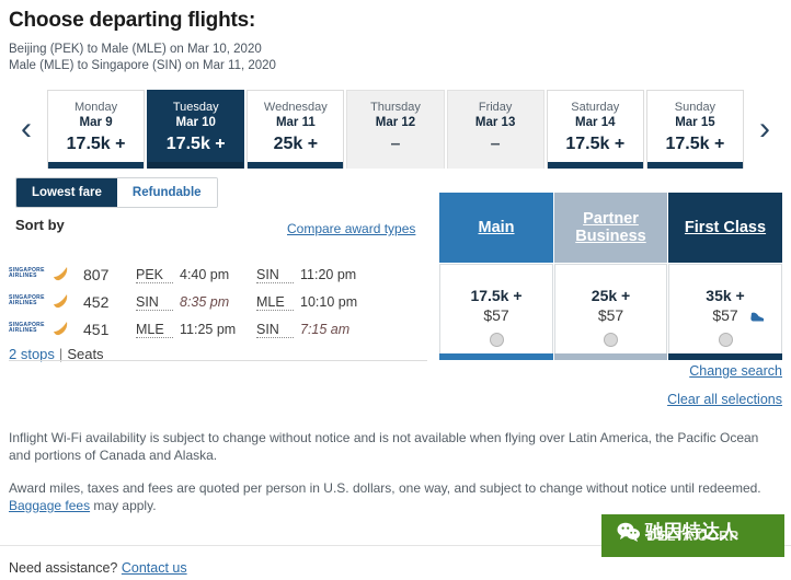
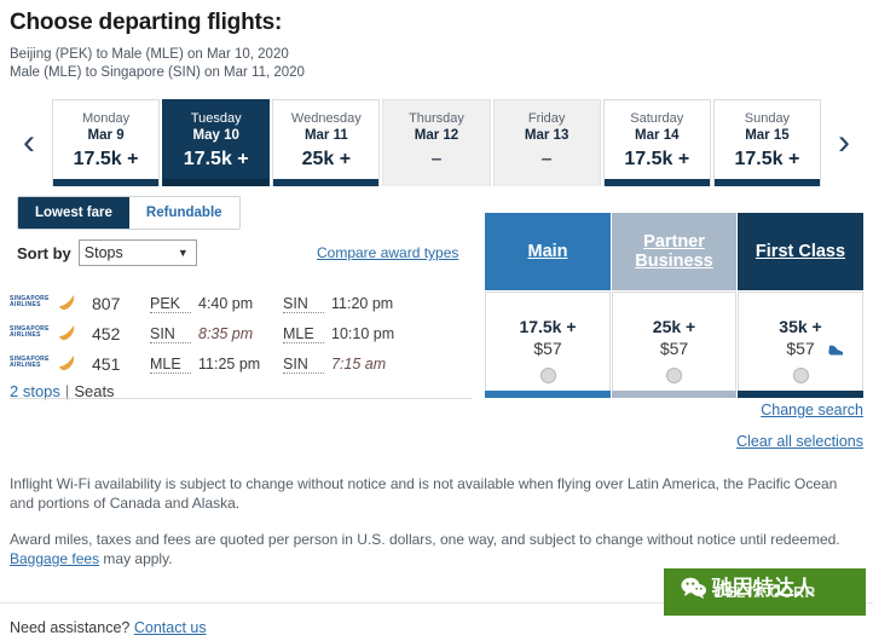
  Choose departing flights:
  Beijing (PEK) to Male (MLE) on Mar 10, 2020
  Male (MLE) to Singapore (SIN) on Mar 11, 2020
  ‹
  Monday
  Mar 9
  17.5k +
  Tuesday
- Mar 10
+ May 10
  17.5k +
  Wednesday
  Mar 11
  25k +
  Thursday
  Mar 12
  –
  Friday
  Mar 13
  –
  Saturday
  Mar 14
  17.5k +
  Sunday
  Mar 15
  17.5k +
  ›
  Lowest fare
  Refundable
  Sort by
+ Stops
+ ▼
  Compare award types
  Main
  Partner Business
  First Class
  807
  PEK
  4:40 pm
  SIN
  11:20 pm
  452
  SIN
  8:35 pm
  MLE
  10:10 pm
  451
  MLE
  11:25 pm
  SIN
  7:15 am
  2 stops | Seats
  17.5k +
  $57
  25k +
  $57
  35k +
  $57
  Change search
  Clear all selections
  Inflight Wi-Fi availability is subject to change without notice and is not available when flying over Latin America, the Pacific Ocean and portions of Canada and Alaska.
  Award miles, taxes and fees are quoted per person in U.S. dollars, one way, and subject to change without notice until redeemed. Baggage fees may apply.
  Need assistance? Contact us
  DELTA CORP
  驰因特达人
